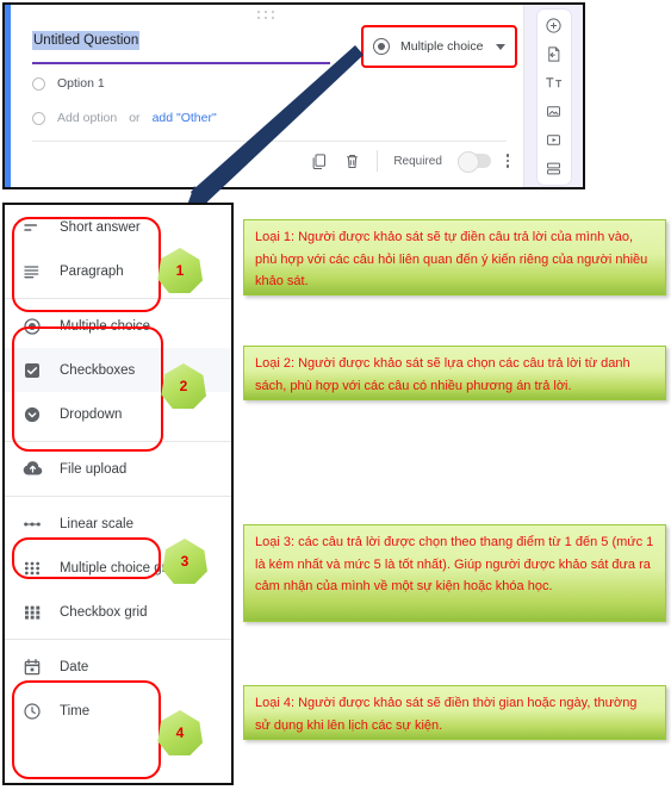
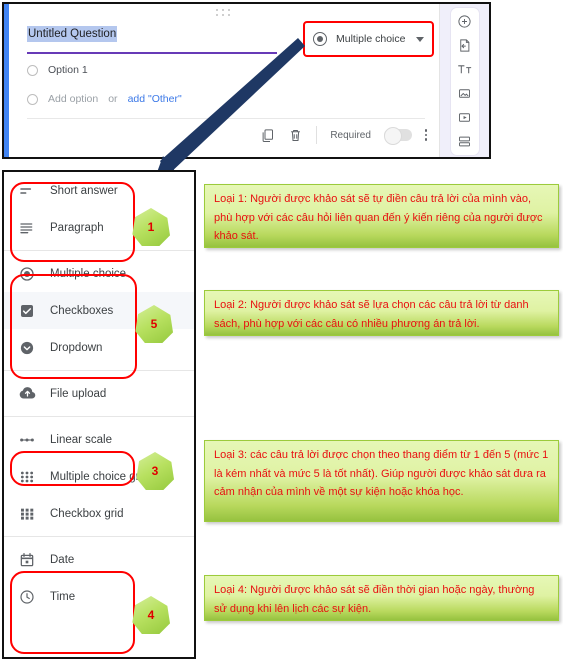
  Untitled Question
  Option 1
  Add option
  or
  add "Other"
  Required
  Multiple choice
  Short answer
  Paragraph
  Multiple choice
  Checkboxes
  Dropdown
  File upload
  Linear scale
  Multiple choice g
  Checkbox grid
  Date
  Time
  1
- 2
+ 5
  3
  4
- Loại 1: Người được khảo sát sẽ tự điền câu trả lời của mình vào, phù hợp với các câu hỏi liên quan đến ý kiến riêng của người nhiều khảo sát.
+ Loại 1: Người được khảo sát sẽ tự điền câu trả lời của mình vào, phù hợp với các câu hỏi liên quan đến ý kiến riêng của người được khảo sát.
  Loại 2: Người được khảo sát sẽ lựa chọn các câu trả lời từ danh sách, phù hợp với các câu có nhiều phương án trả lời.
  Loại 3: các câu trả lời được chọn theo thang điểm từ 1 đến 5 (mức 1 là kém nhất và mức 5 là tốt nhất). Giúp người được khảo sát đưa ra cảm nhận của mình về một sự kiện hoặc khóa học.
  Loại 4: Người được khảo sát sẽ điền thời gian hoặc ngày, thường sử dụng khi lên lịch các sự kiện.
